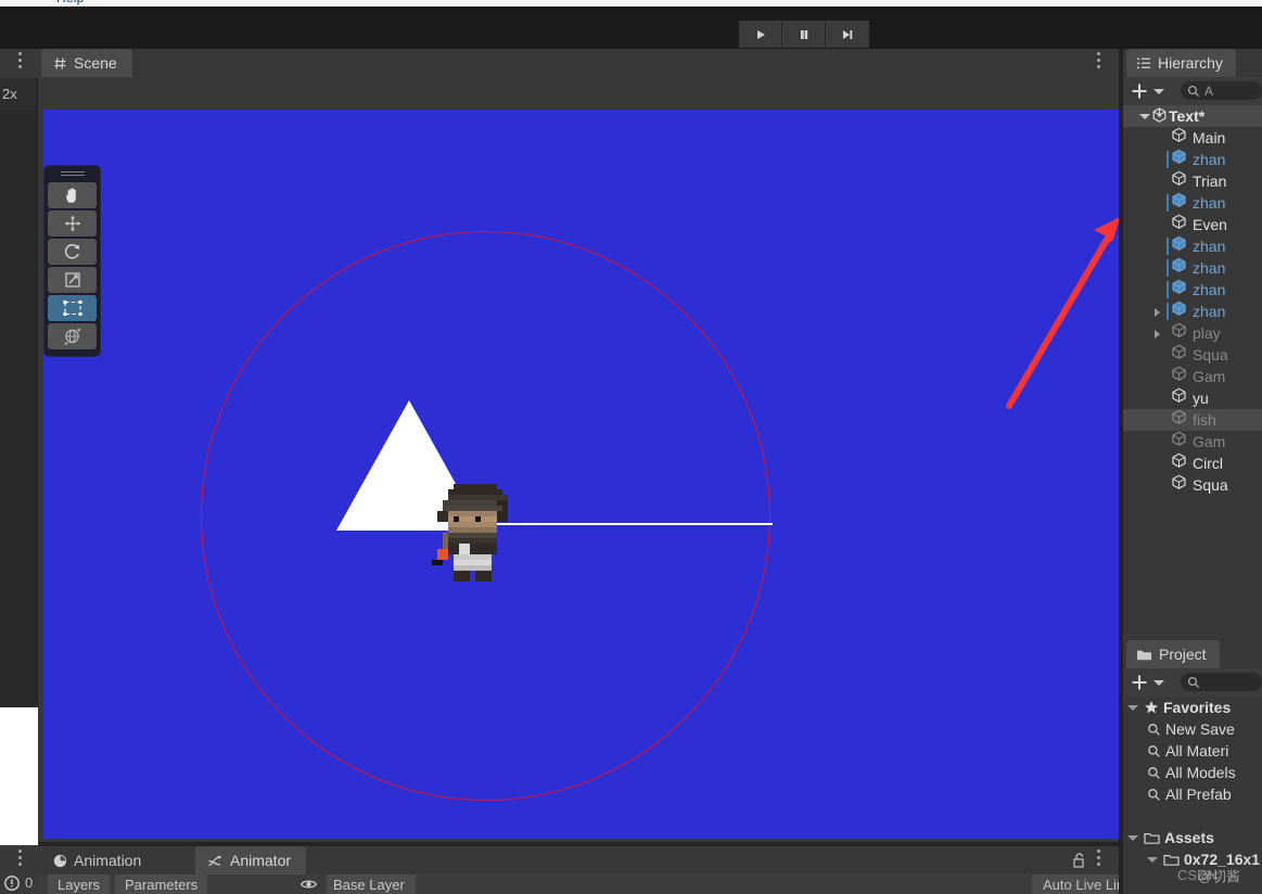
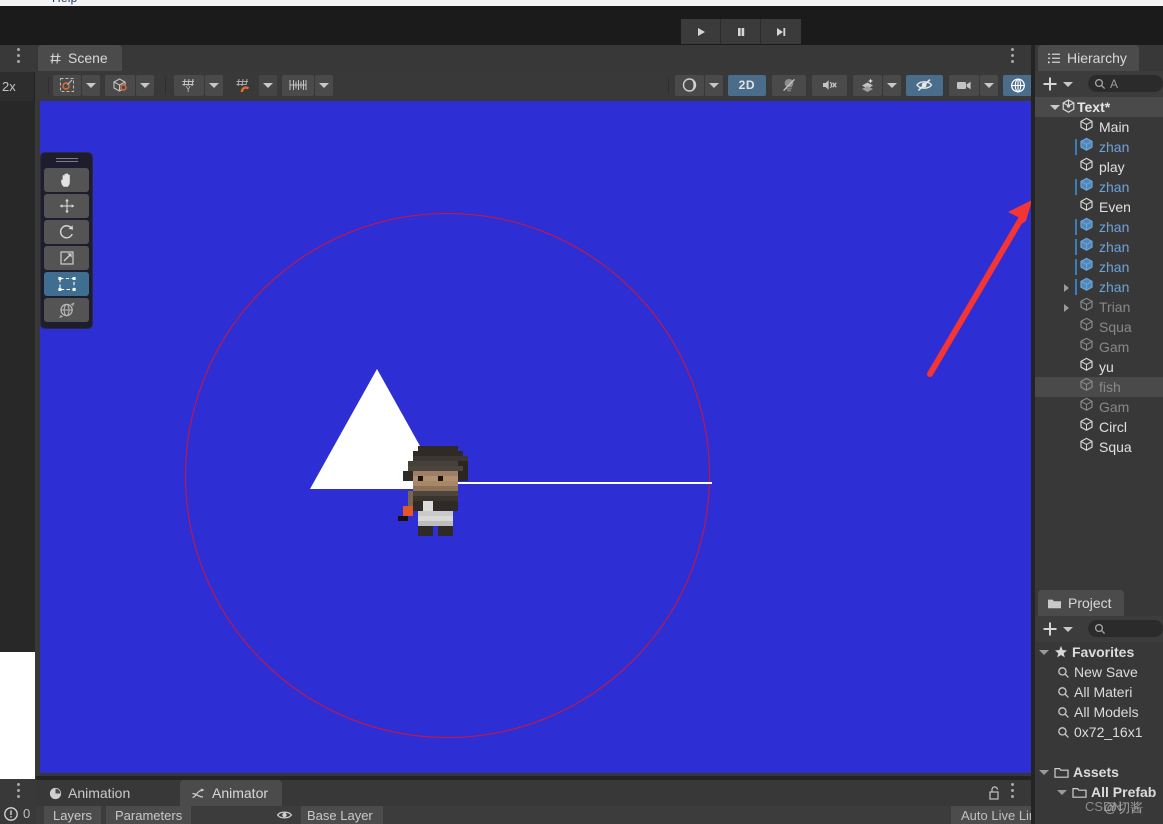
  2x
  0
  Scene
+ Y
+ 2D
  Animation
  Animator
  Layers
  Parameters
  Base Layer
  Auto Live Li
  Hierarchy
  A
  Text*
  Main
  zhan
- Trian
+ play
  zhan
  Even
  zhan
  zhan
  zhan
  zhan
- play
+ Trian
  Squa
  Gam
  yu
  fish
  Gam
  Circl
  Squa
  Project
  Favorites
  New Save
  All Materi
  All Models
- All Prefab
+ 0x72_16x1
  Assets
- 0x72_16x1
+ All Prefab
  CSDN
  @切酱
